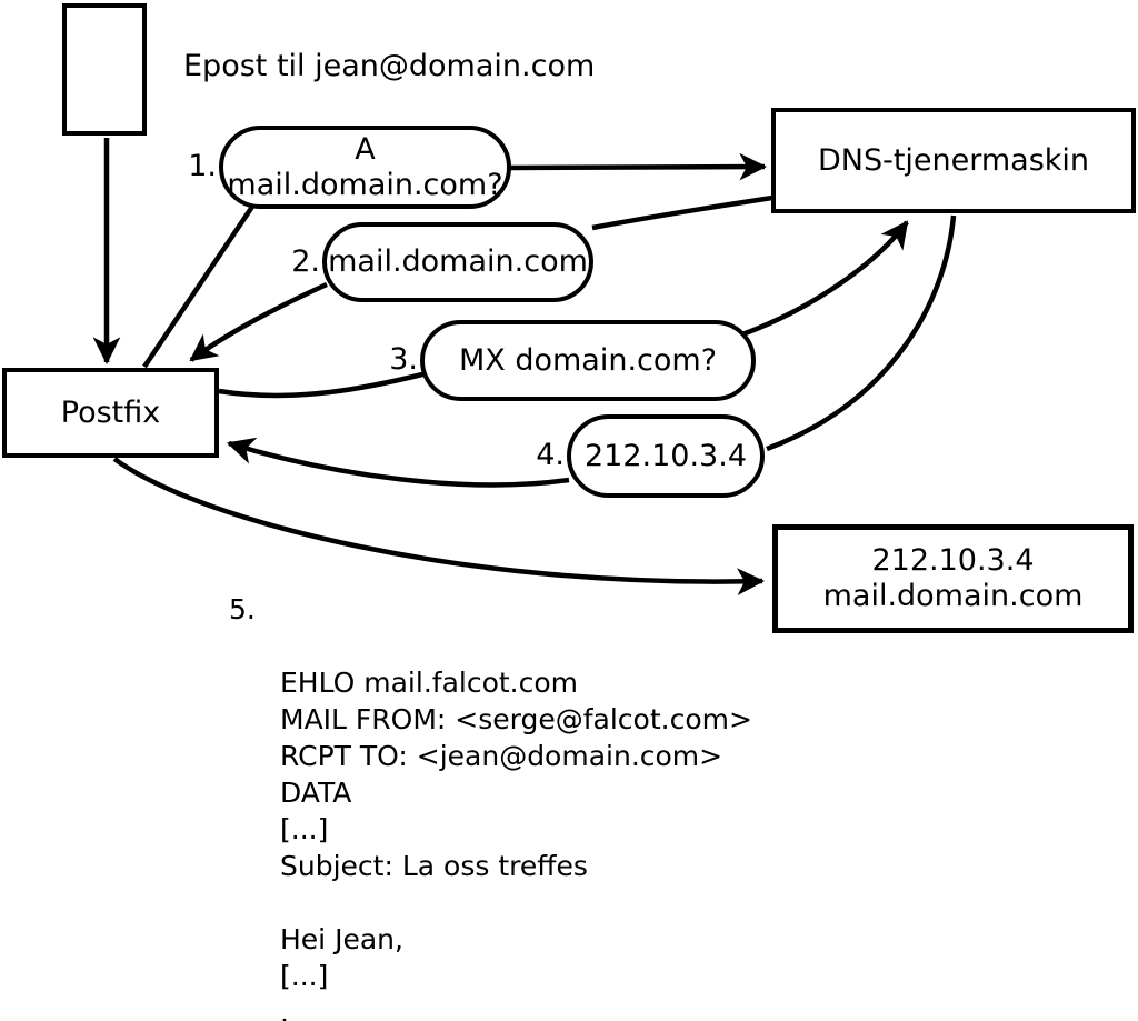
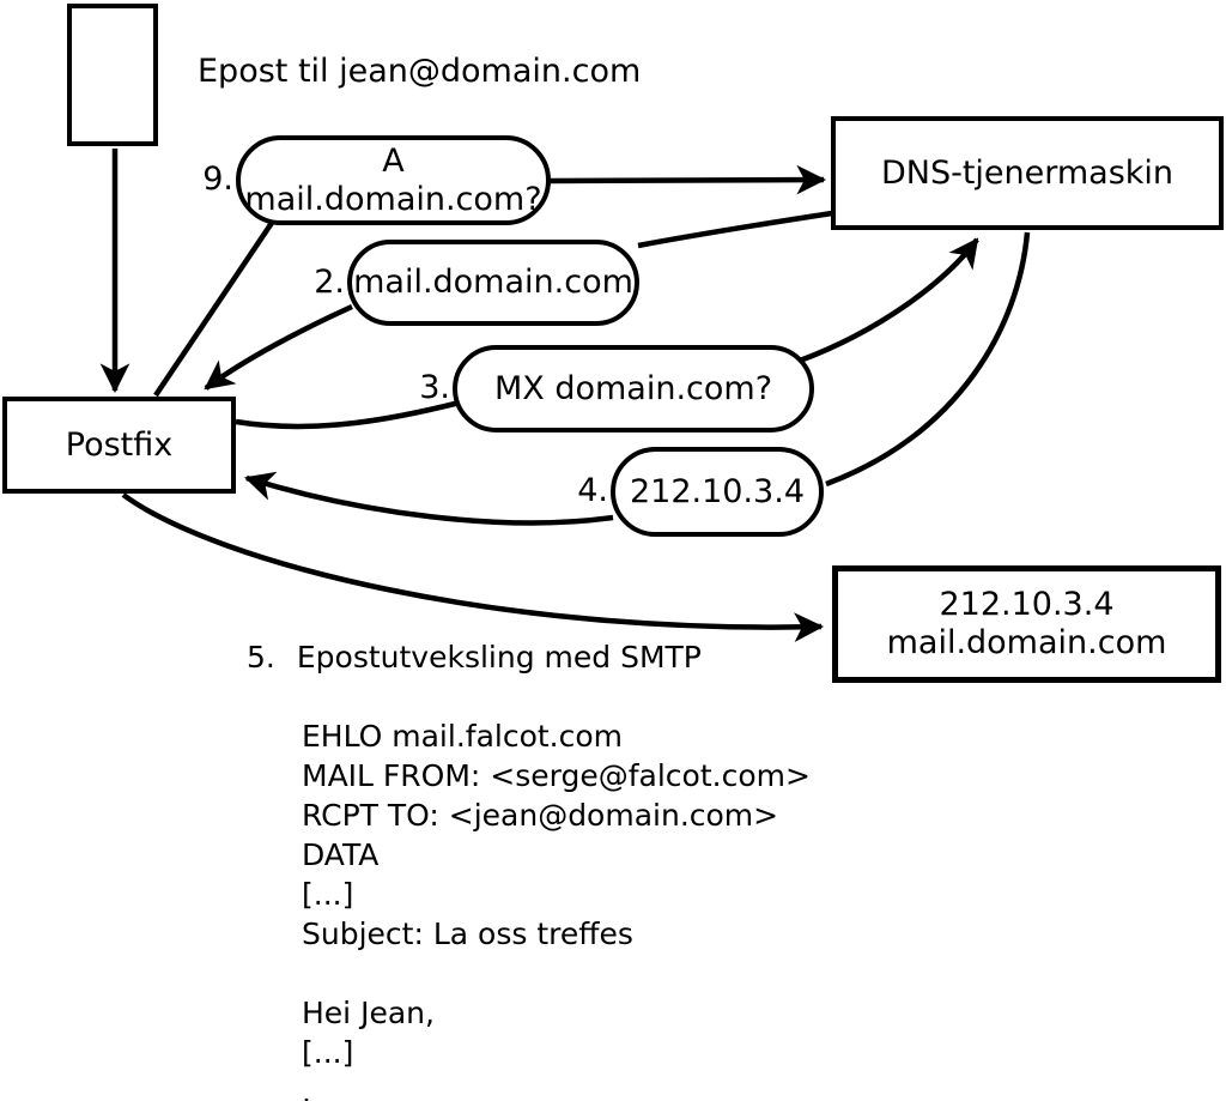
  Epost til jean@domain.com
  DNS-tjenermaskin
  Postfix
  212.10.3.4
  mail.domain.com
- 1.
+ 9.
  A mail.domain.com?
  2.
  mail.domain.com
  3.
  MX domain.com?
  4.
  212.10.3.4
  5.
+ Epostutveksling med SMTP
  EHLO mail.falcot.com
  MAIL FROM: <serge@falcot.com>
  RCPT TO: <jean@domain.com>
  DATA
  [...]
  Subject: La oss treffes
  Hei Jean,
  [...]
  .
